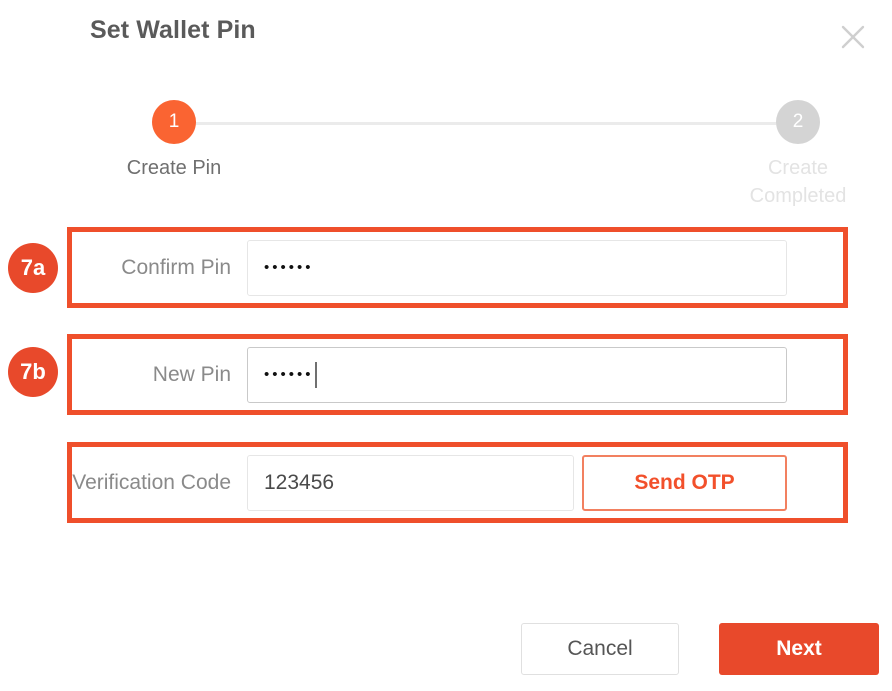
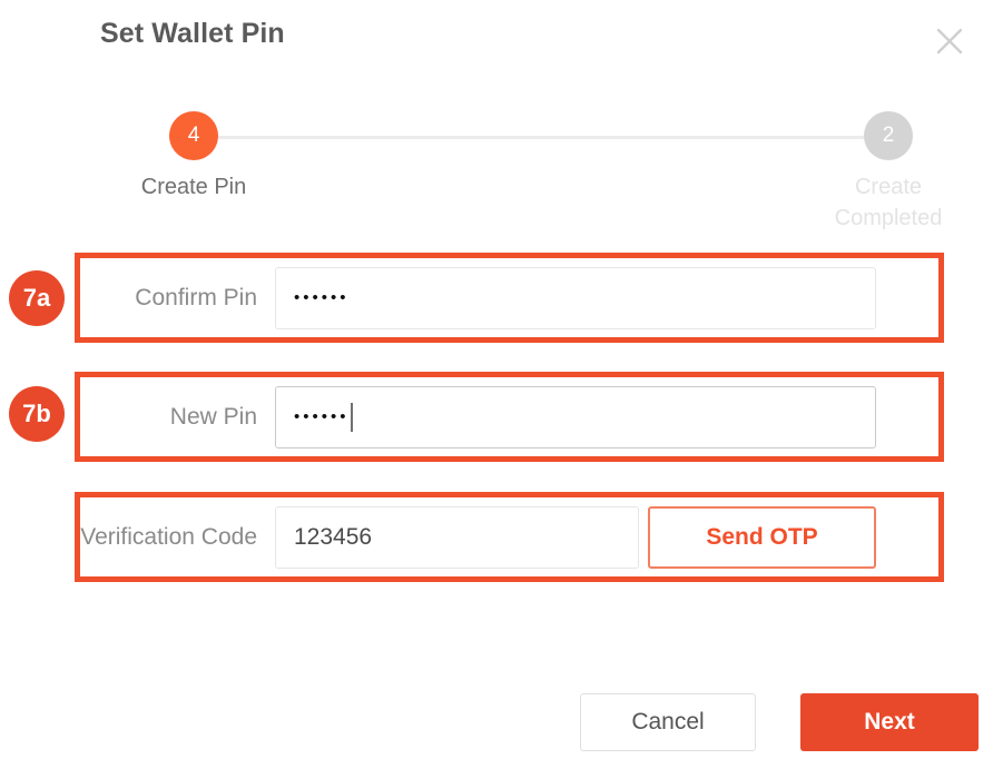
  Set Wallet Pin
- 1
+ 4
  Create Pin
  2
  Create Completed
  7a
  Confirm Pin
  ••••••
  7b
  New Pin
  ••••••
  Verification Code
  123456
  Send OTP
  Cancel
  Next
